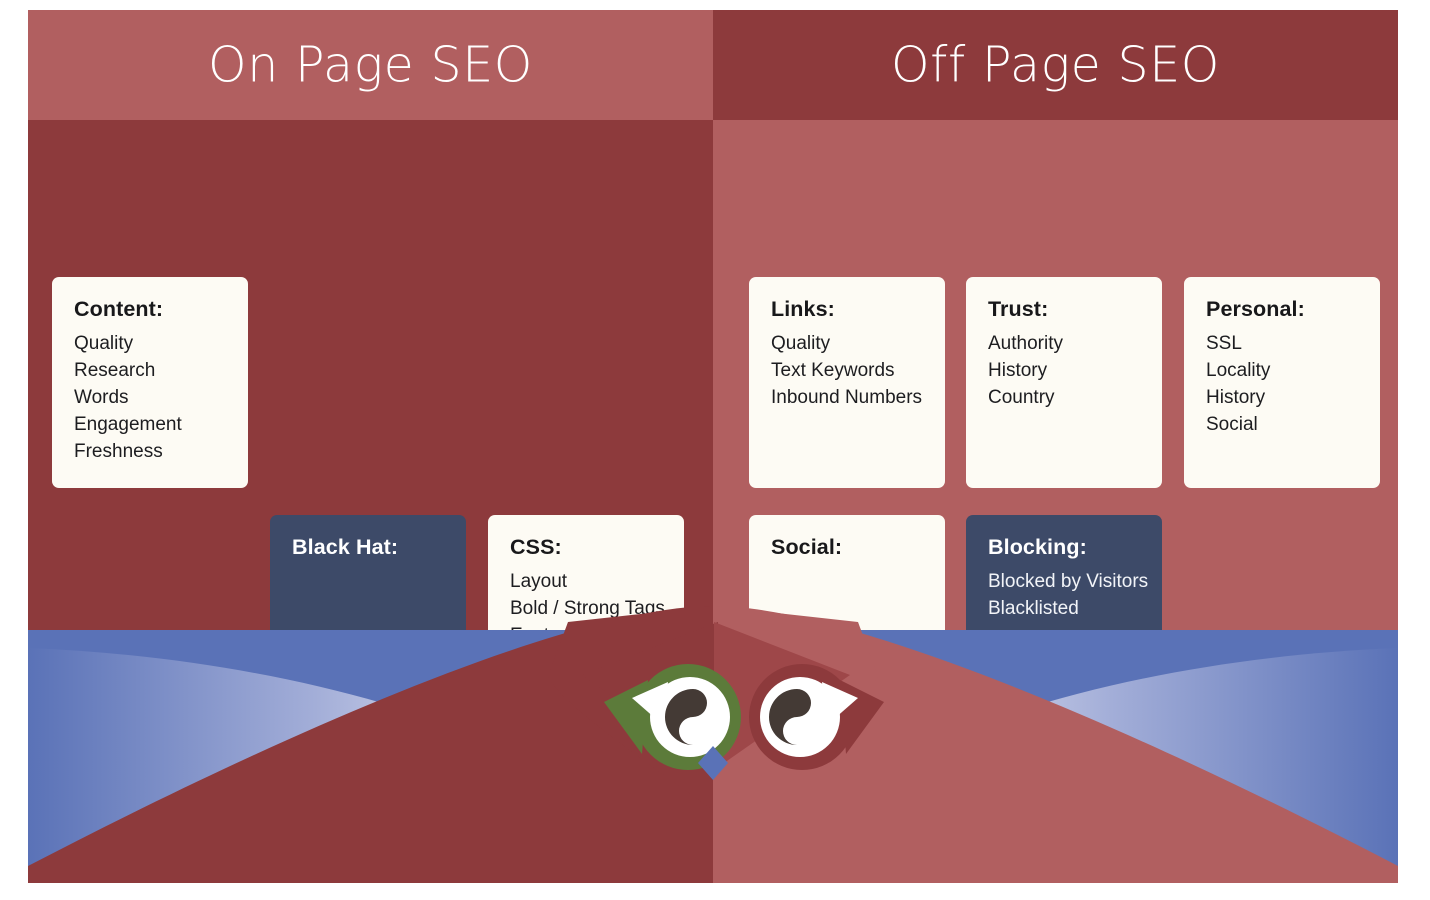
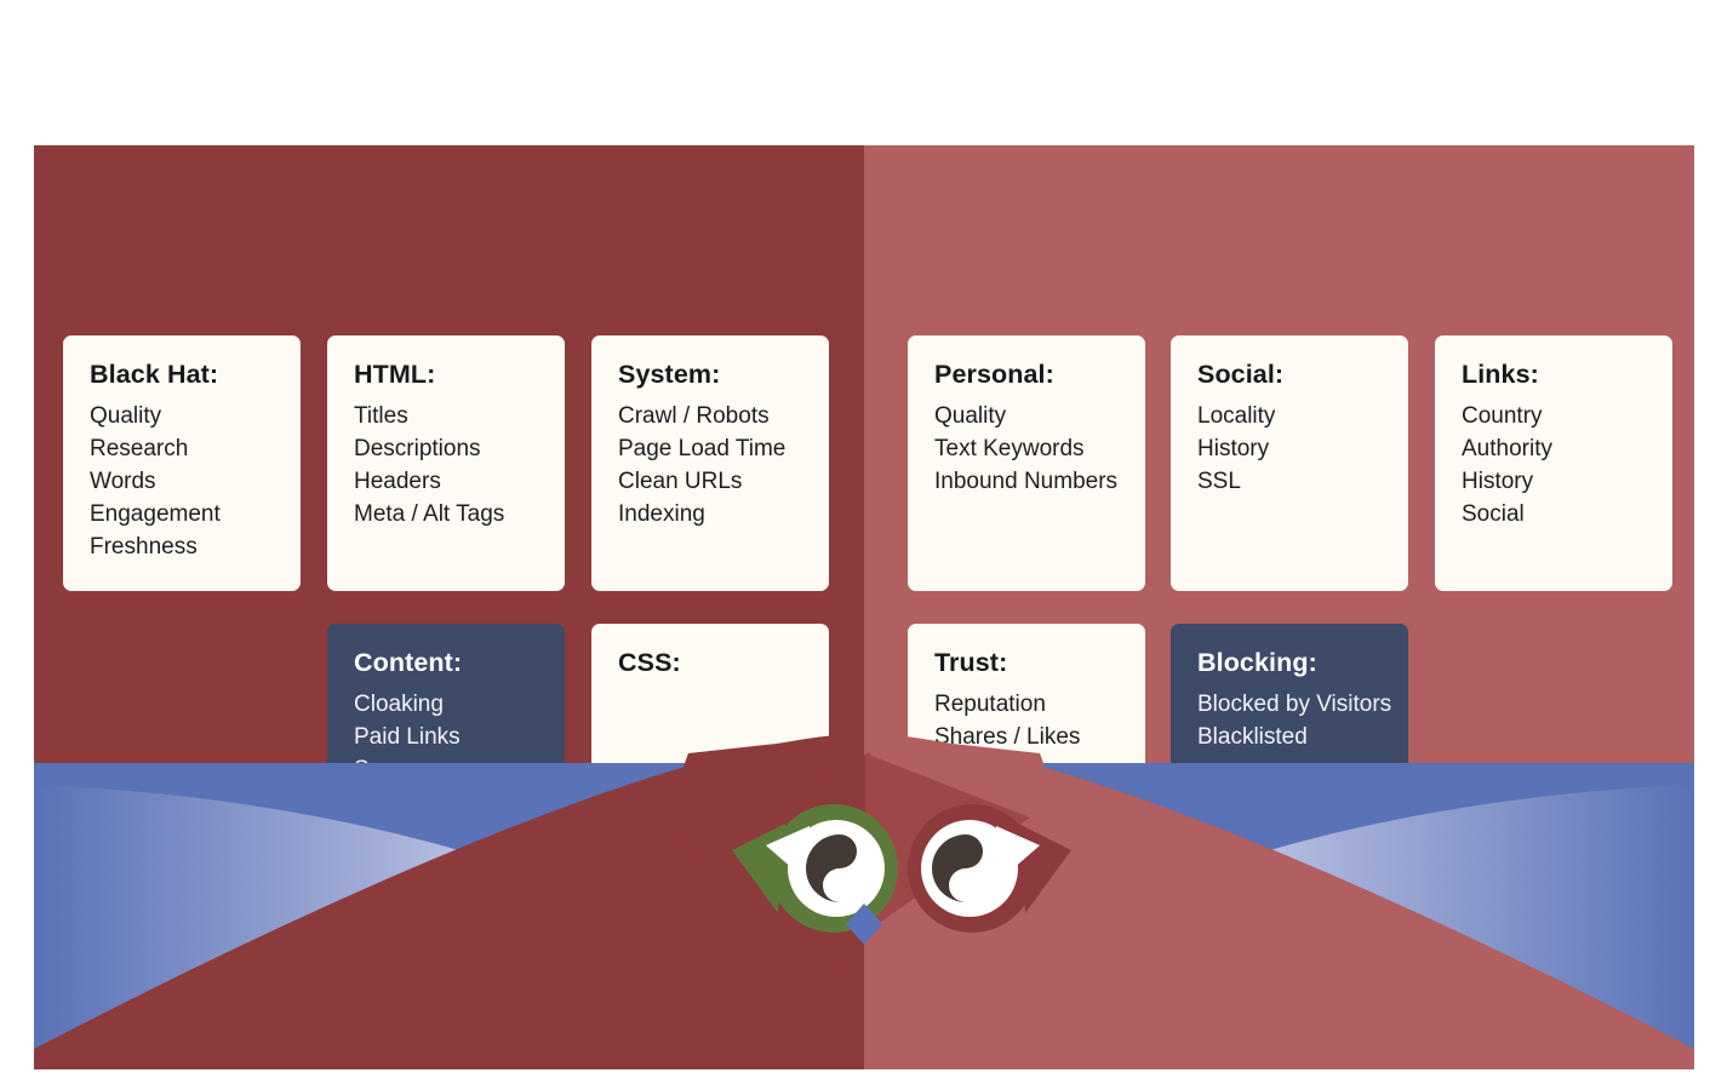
- On Page SEO
- Content:
+ Black Hat:
  Quality
  Research
  Words
  Engagement
  Freshness
+ HTML:
+ Titles
+ Descriptions
+ Headers
+ Meta / Alt Tags
+ System:
+ Crawl / Robots
+ Page Load Time
+ Clean URLs
+ Indexing
- Black Hat:
+ Content:
+ Cloaking
+ Paid Links
  CSS:
- Layout
- Bold / Strong Tags
- Off Page SEO
- Links:
+ Personal:
  Quality
  Text Keywords
  Inbound Numbers
- Trust:
+ Social:
- Authority
+ Locality
  History
- Country
+ SSL
- Personal:
+ Links:
- SSL
+ Country
- Locality
+ Authority
  History
  Social
- Social:
+ Trust:
+ Reputation
+ Shares / Likes
  Blocking:
  Blocked by Visitor
  Blacklisted
